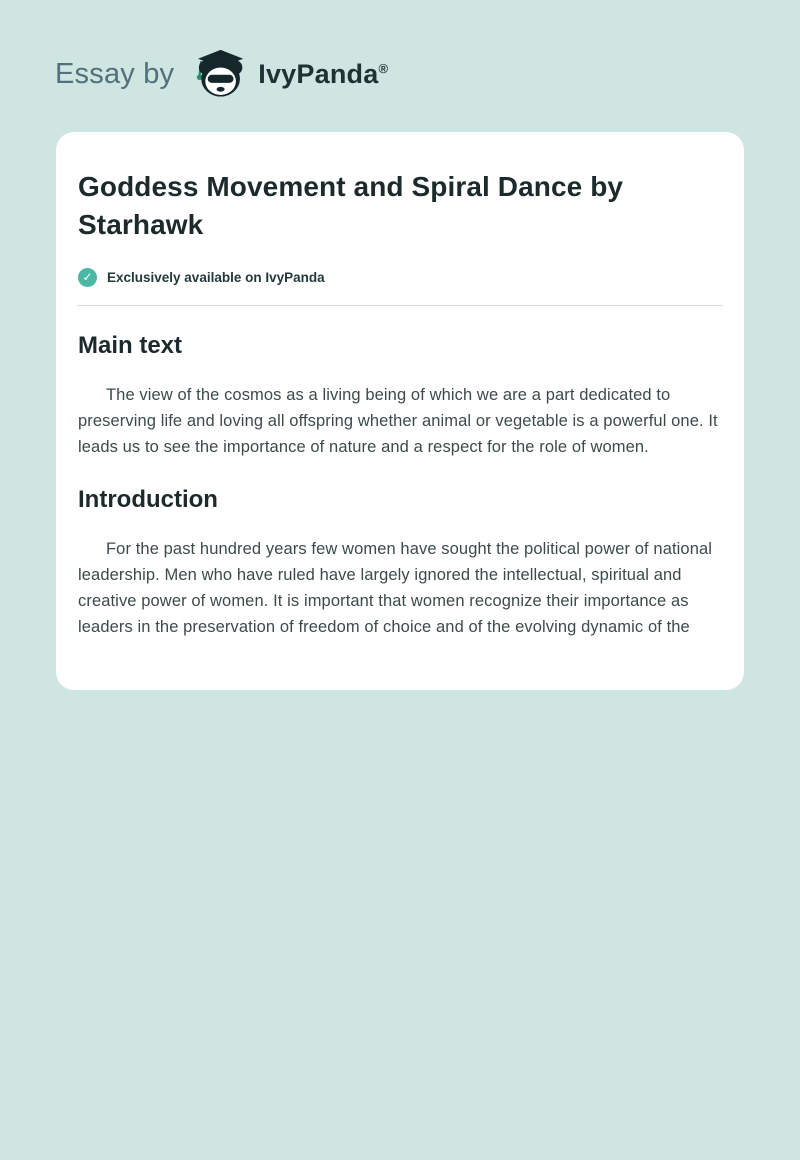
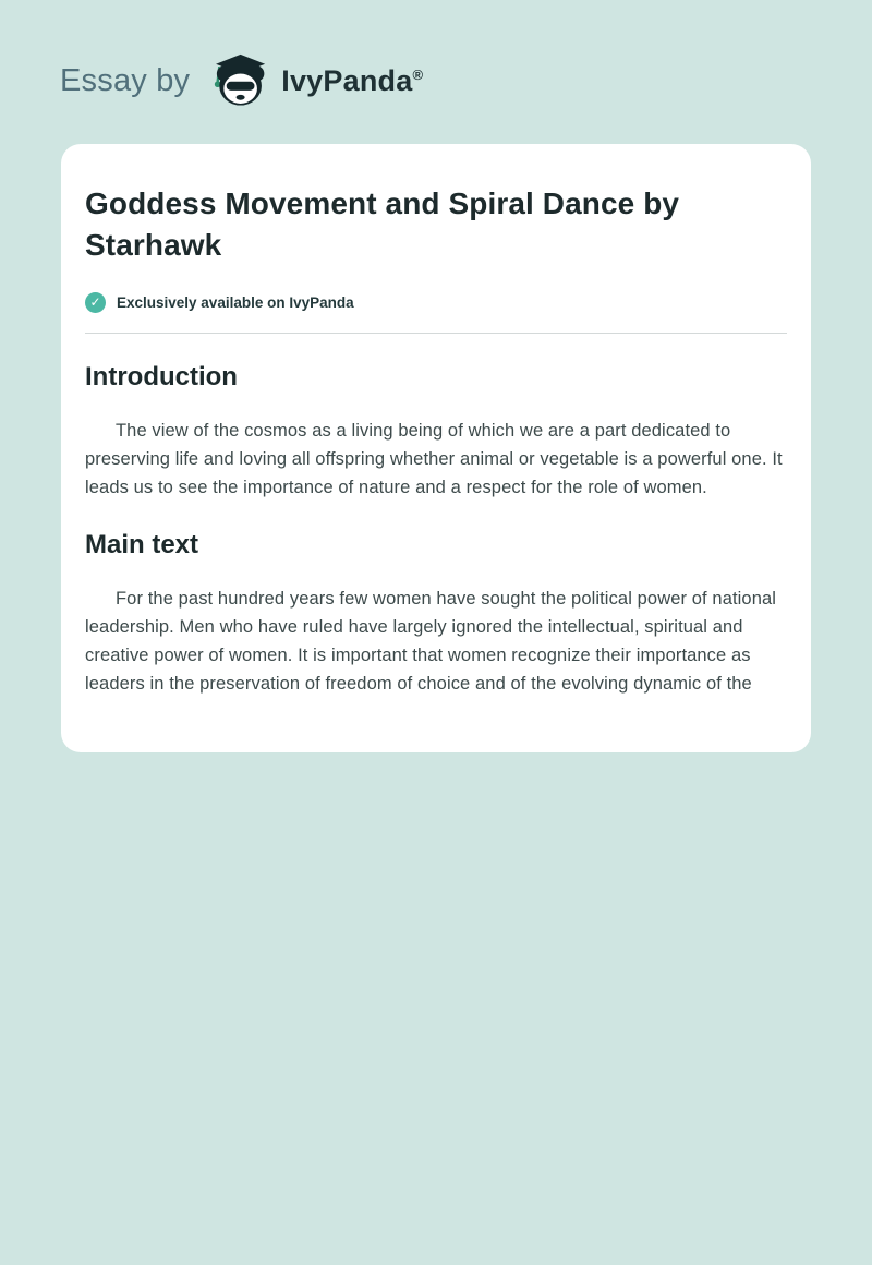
  Essay by
  IvyPanda®
  Goddess Movement and Spiral Dance by Starhawk
  ✓
  Exclusively available on IvyPanda
- Main text
+ Introduction
  The view of the cosmos as a living being of which we are a part dedicated to preserving life and loving all offspring whether animal or vegetable is a powerful one. It leads us to see the importance of nature and a respect for the role of women.
- Introduction
+ Main text
  For the past hundred years few women have sought the political power of national leadership. Men who have ruled have largely ignored the intellectual, spiritual and creative power of women. It is important that women recognize their importance as leaders in the preservation of freedom of choice and of the evolving dynamic of the
